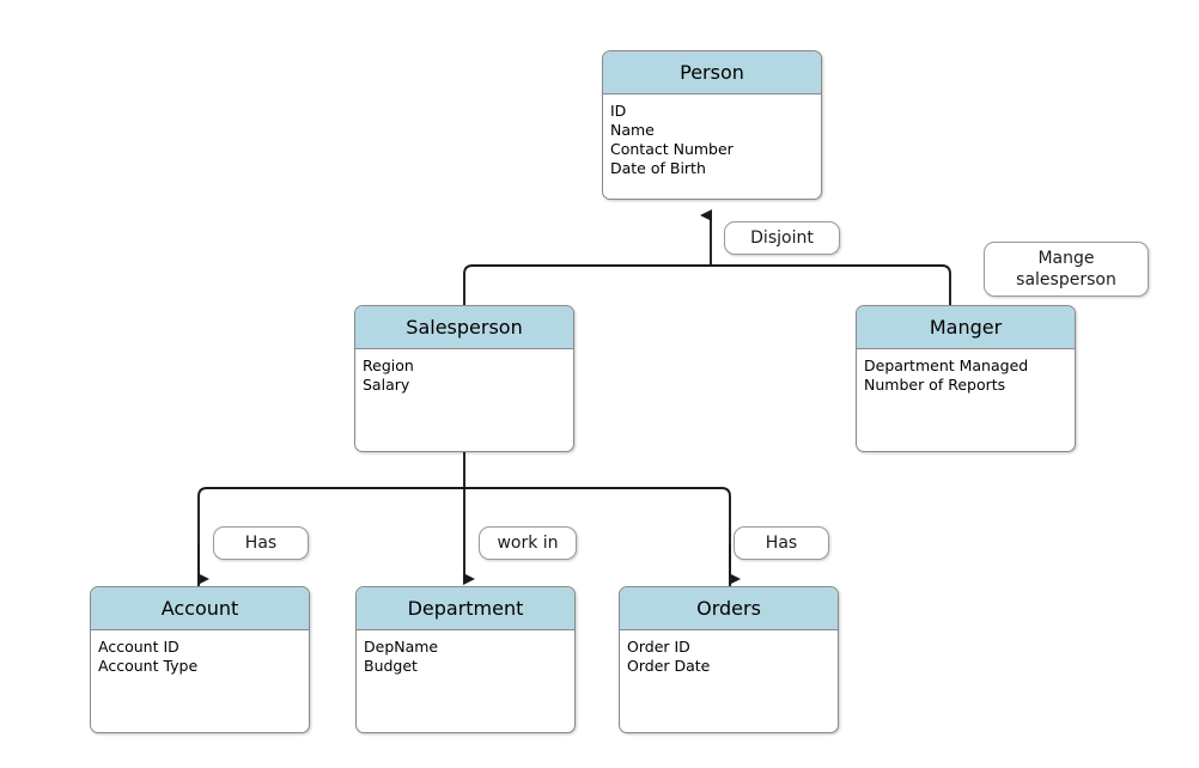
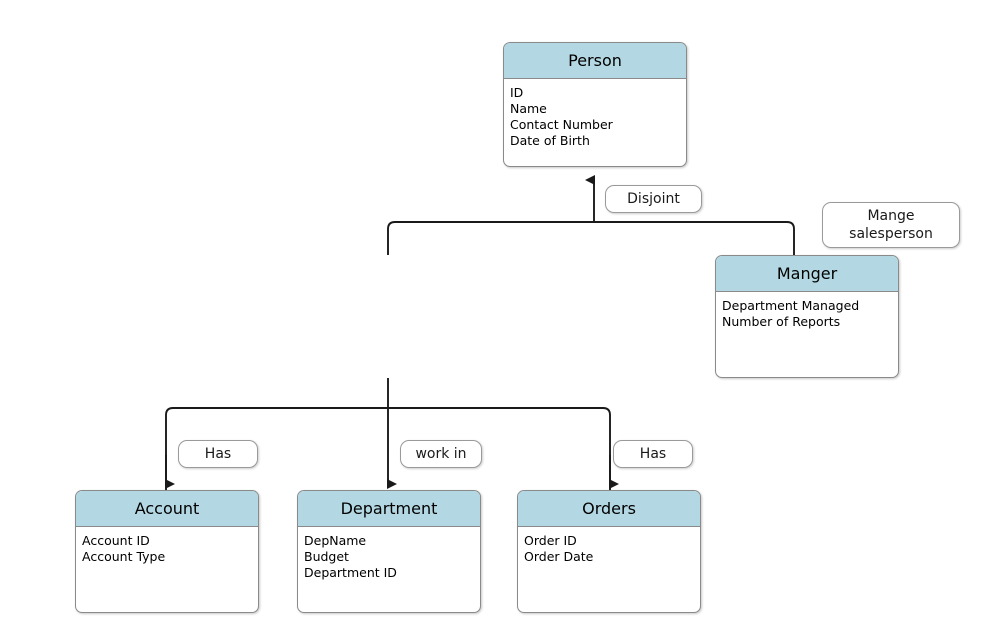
  Person
  ID
  Name
  Contact Number
  Date of Birth
- Salesperson
- Region
- Salary
  Manger
  Department Managed
  Number of Reports
  Account
  Account ID
  Account Type
  Department
  DepName
  Budget
+ Department ID
  Orders
  Order ID
  Order Date
  Disjoint
  Mange
  salesperson
  Has
  work in
  Has
